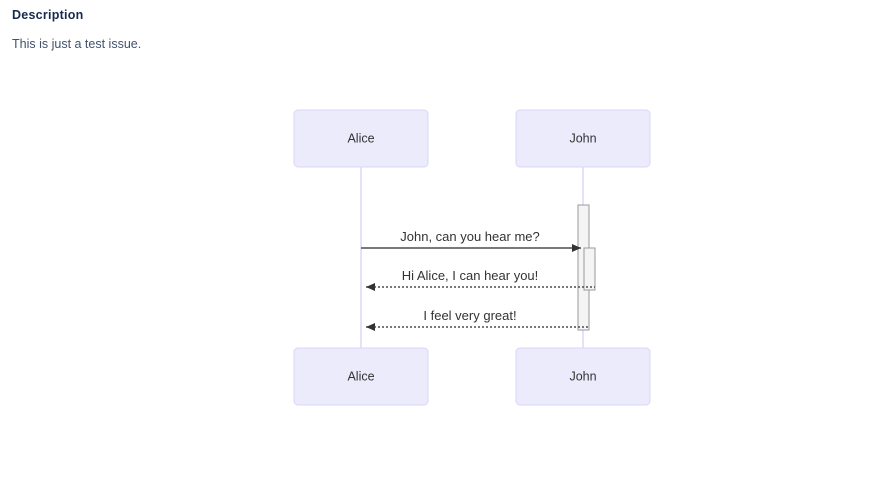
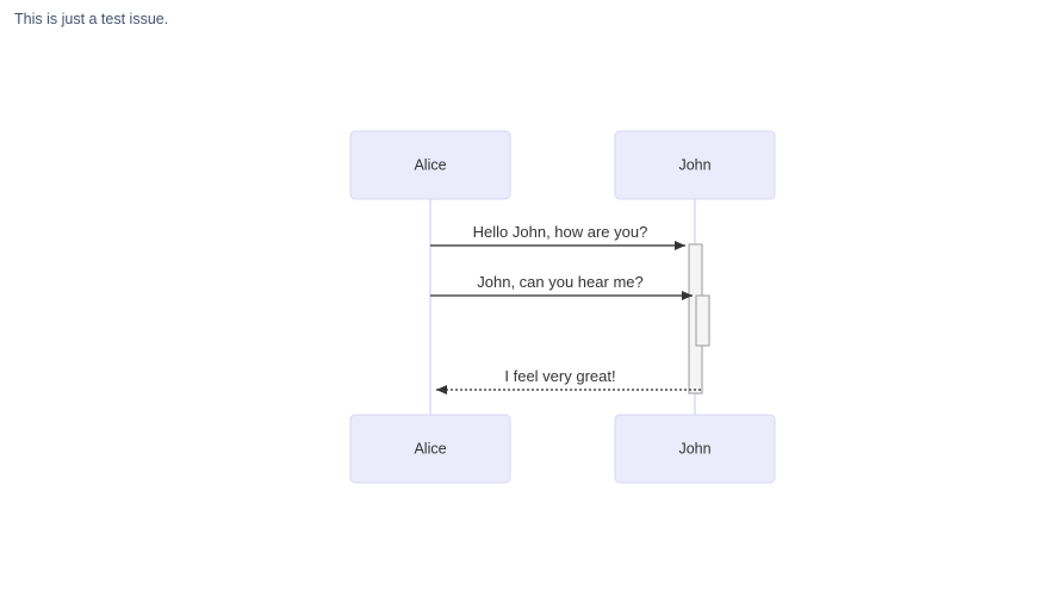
- Description
  This is just a test issue.
  Alice
  John
+ Hello John, how are you?
  John, can you hear me?
- Hi Alice, I can hear you!
  I feel very great!
  Alice
  John
